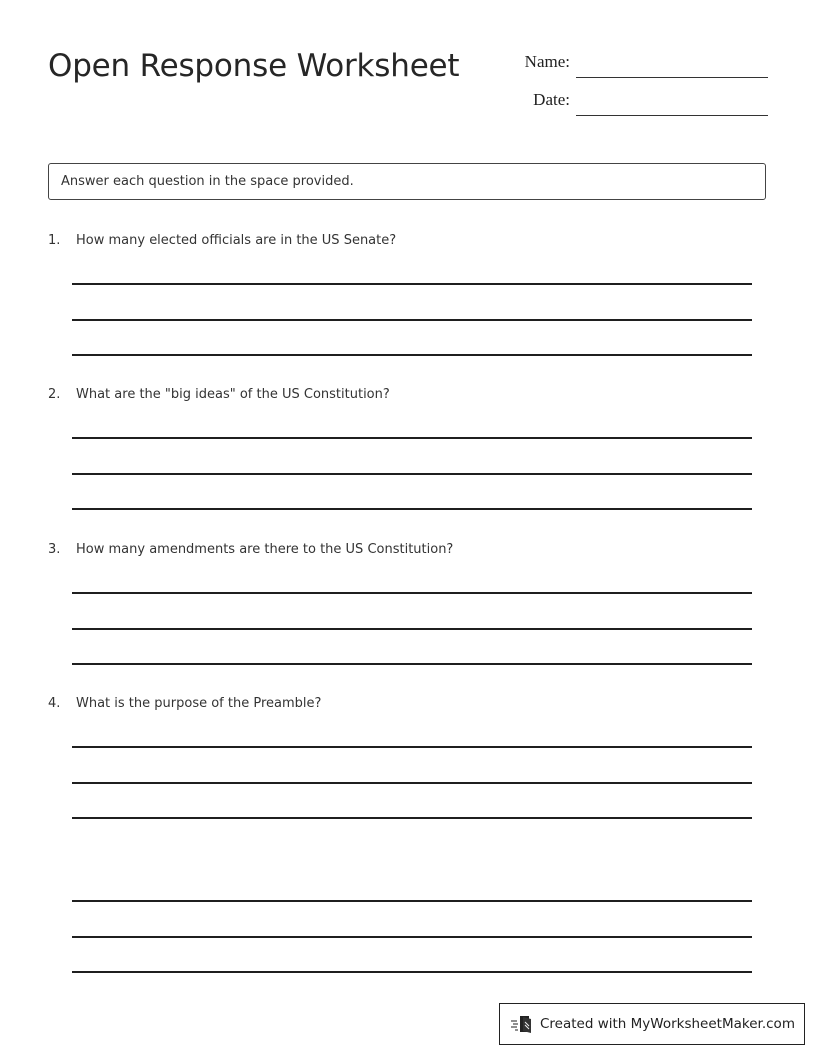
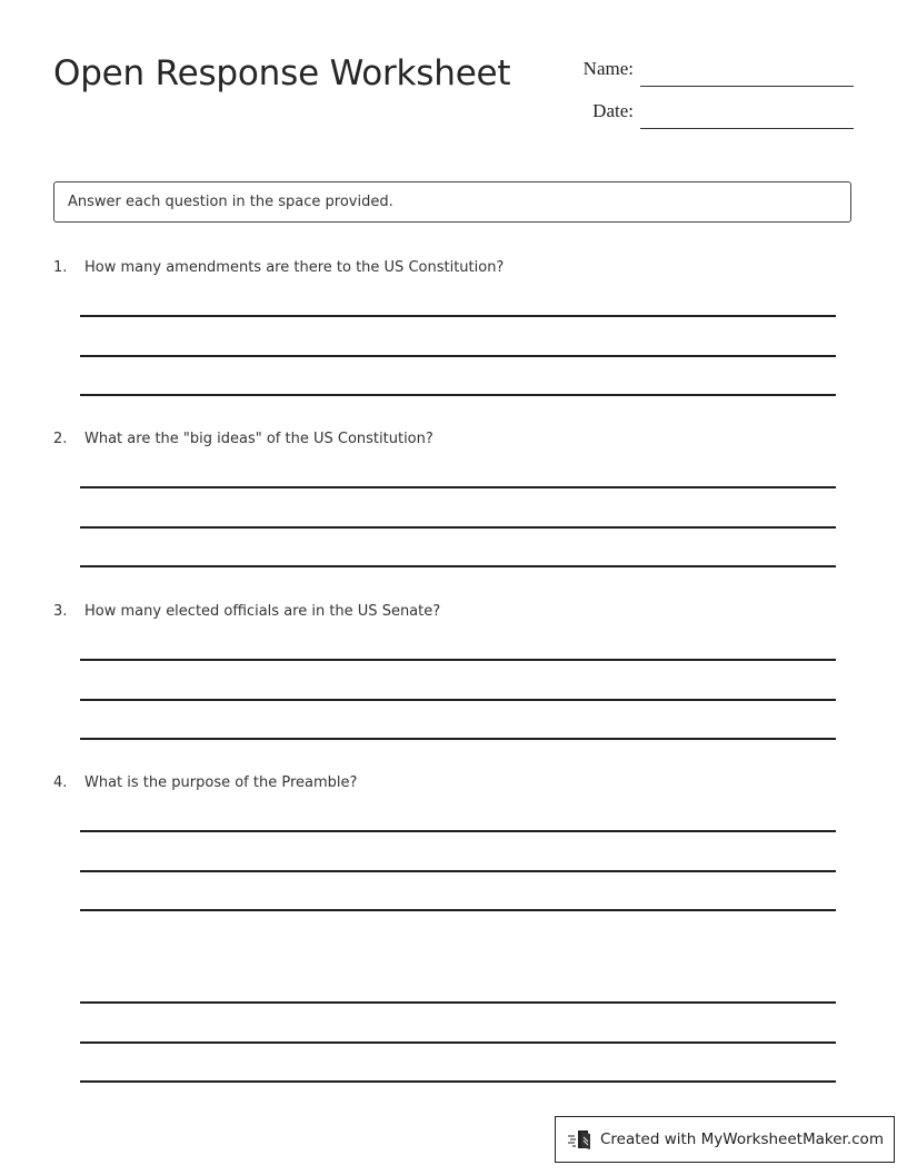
  Open Response Worksheet
  Name:
  Date:
  Answer each question in the space provided.
- 1. How many elected officials are in the US Senate?
+ 1. How many amendments are there to the US Constitution?
  2. What are the "big ideas" of the US Constitution?
- 3. How many amendments are there to the US Constitution?
+ 3. How many elected officials are in the US Senate?
  4. What is the purpose of the Preamble?
  Created with MyWorksheetMaker.com
